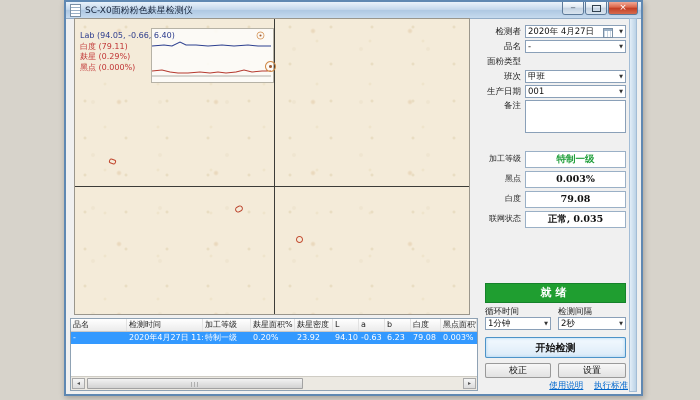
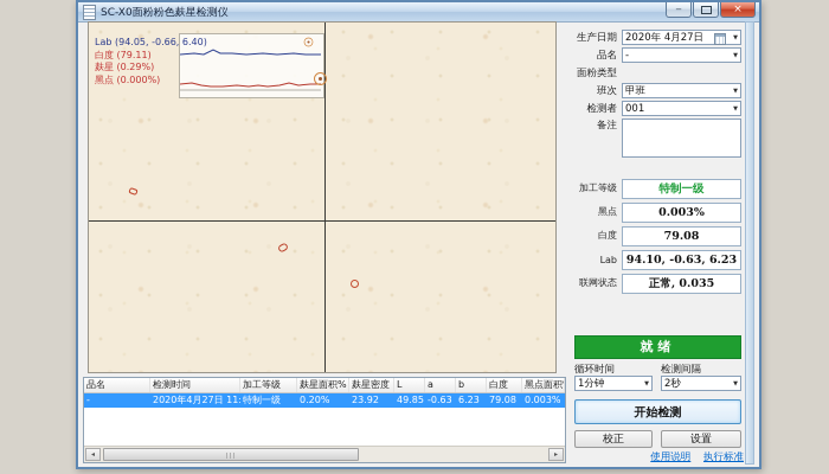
  SC-X0面粉粉色麸星检测仪
  −
  ×
  Lab (94.05, -0.66, 6.40)
  白度 (79.11)
  麸星 (0.29%)
  黑点 (0.000%)
  品名
  检测时间
  加工等级
  麸星面积%
  麸星密度
  L
  a
  b
  白度
  黑点面积
  -
  2020年4月27日 11:
  特制一级
  0.20%
  23.92
- 94.10
+ 49.85
  -0.63
  6.23
  79.08
  0.003%
- 检测者
+ 生产日期
  2020年 4月27日
  品名
  -
  面粉类型
  班次
  甲班
- 生产日期
+ 检测者
  001
  备注
  加工等级
  特制一级
  黑点
  0.003%
  白度
  79.08
+ Lab
+ 94.10, -0.63, 6.23
  联网状态
  正常, 0.035
  就绪
  循环时间
  检测间隔
  1分钟
  2秒
  开始检测
  校正
  设置
  使用说明 执行标准
